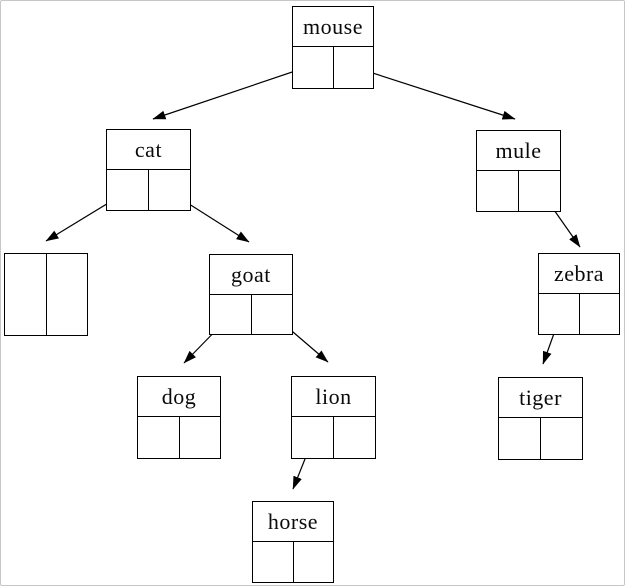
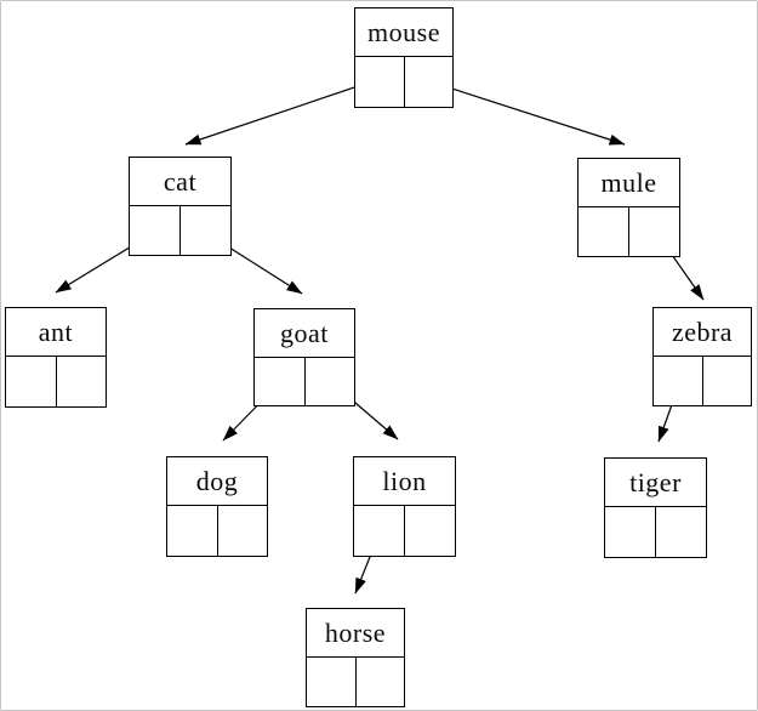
  mouse
  cat
  mule
+ ant
  goat
  zebra
  dog
  lion
  tiger
  horse
